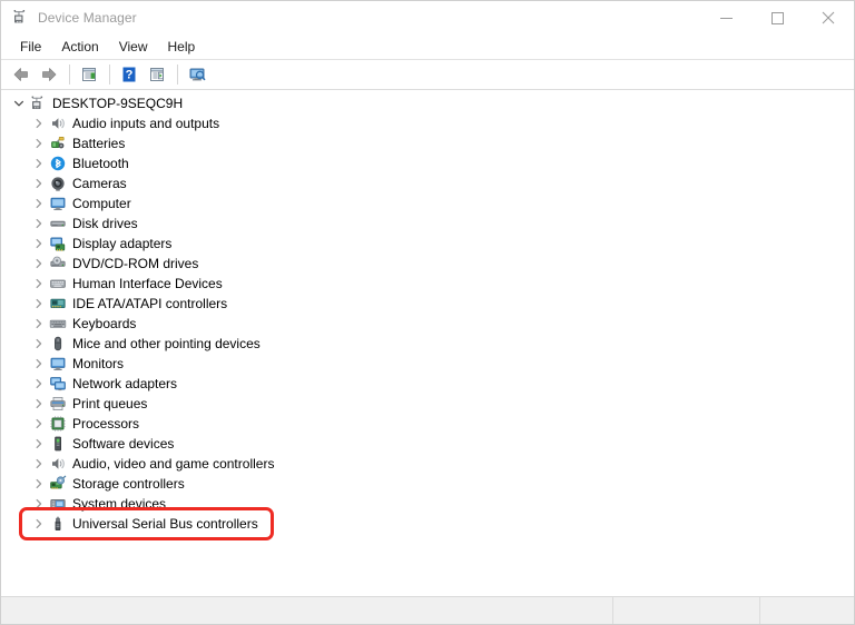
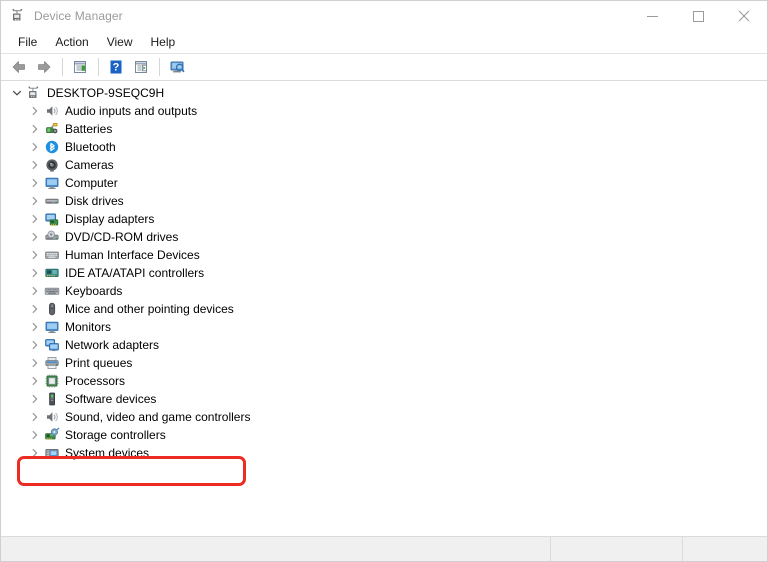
  Device Manager
  File
  Action
  View
  Help
  ?
  DESKTOP-9SEQC9H
  Audio inputs and outputs
  Batteries
  Bluetooth
  Cameras
  Computer
  Disk drives
  Display adapters
  DVD/CD-ROM drives
  Human Interface Devices
  IDE ATA/ATAPI controllers
  Keyboards
  Mice and other pointing devices
  Monitors
  Network adapters
  Print queues
  Processors
  Software devices
- Audio, video and game controllers
+ Sound, video and game controllers
  Storage controllers
  System devices
- Universal Serial Bus controllers
